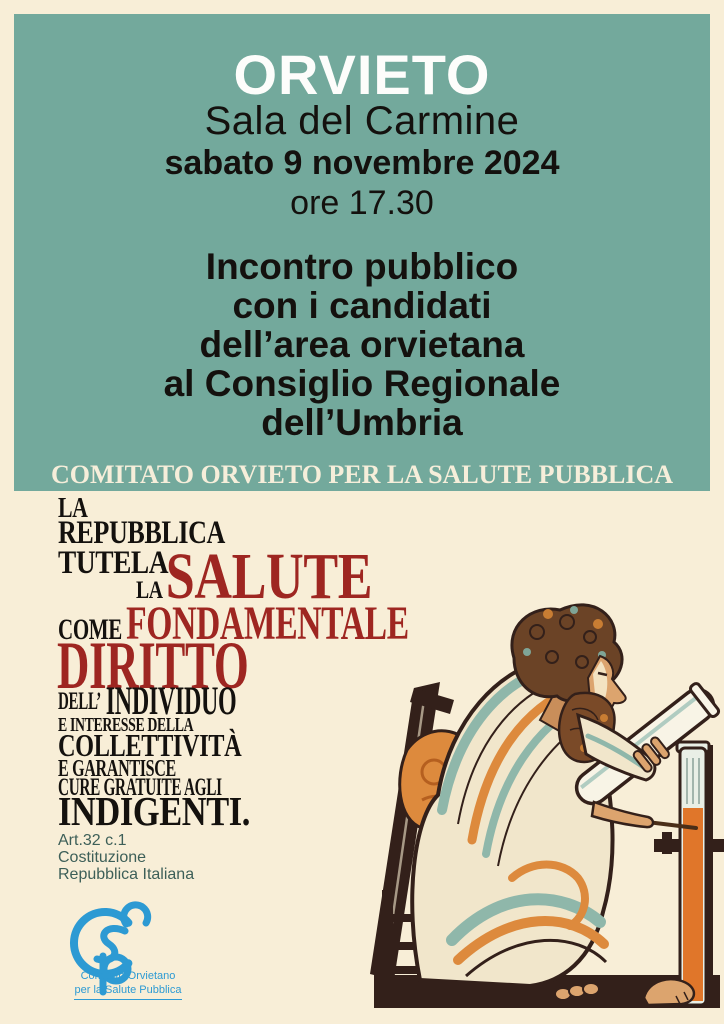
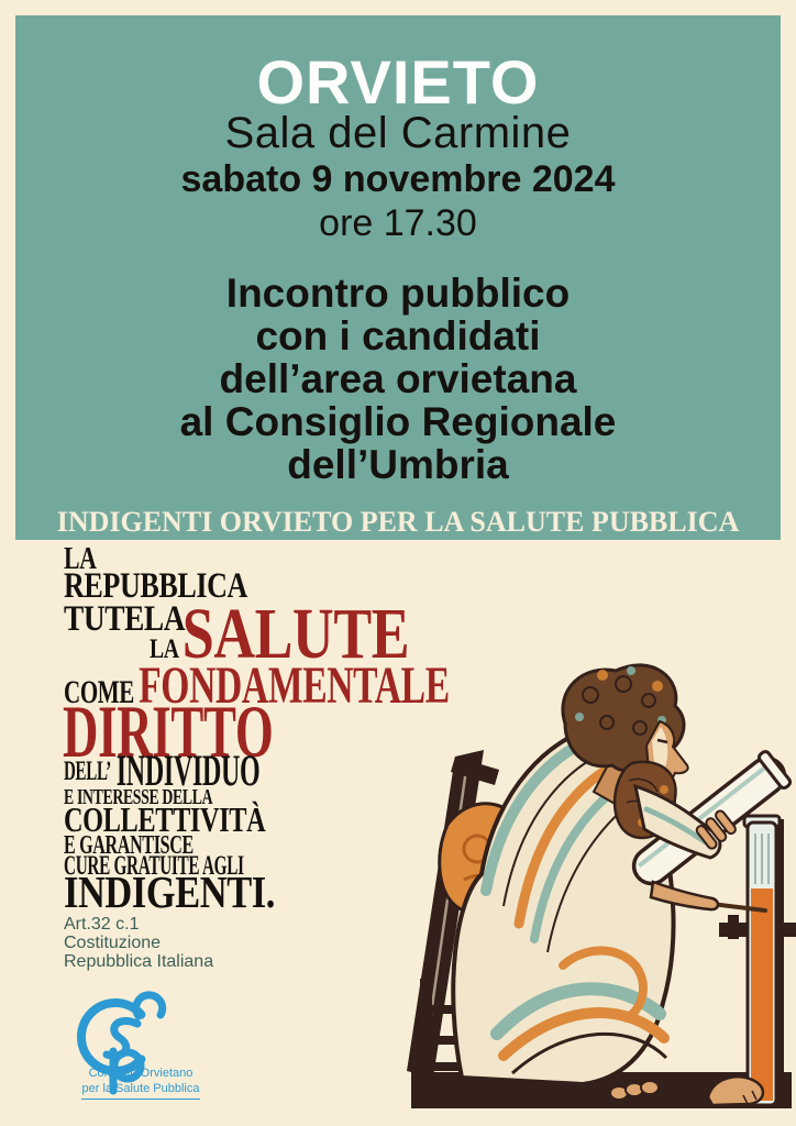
  ORVIETO
  Sala del Carmine
  sabato 9 novembre 2024
  ore 17.30
  Incontro pubblico
  con i candidati
  dell’area orvietana
  al Consiglio Regionale
  dell’Umbria
- COMITATO ORVIETO PER LA SALUTE PUBBLICA
+ INDIGENTI ORVIETO PER LA SALUTE PUBBLICA
  LA
  REPUBBLICA
  TUTELA
  LASALUTE
  COME FONDAMENTALE
  DIRITTO
  DELL’ INDIVIDUO
  E INTERESSE DELLA
  COLLETTIVITÀ
  E GARANTISCE
  CURE GRATUITE AGLI
  INDIGENTI.
  Art.32 c.1
  Costituzione
  Repubblica Italiana
  Comitato Orvietano
  per la Salute Pubblica
